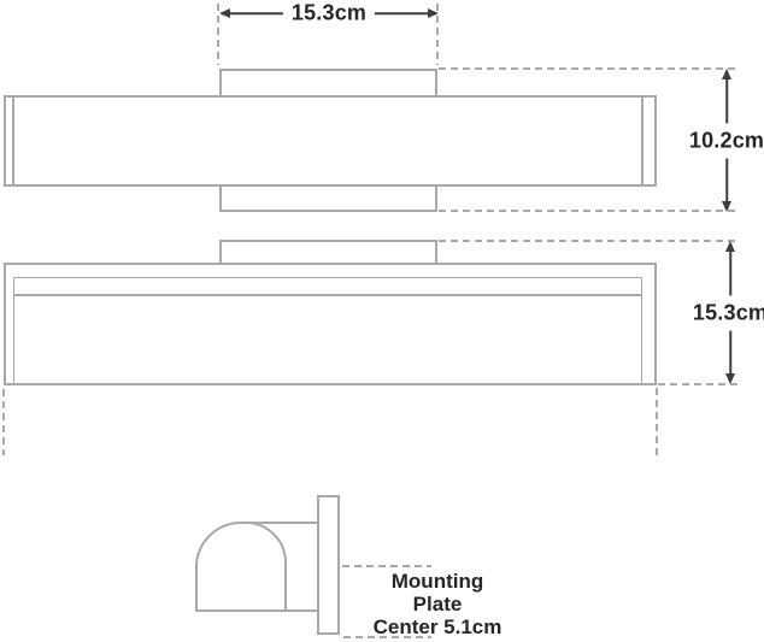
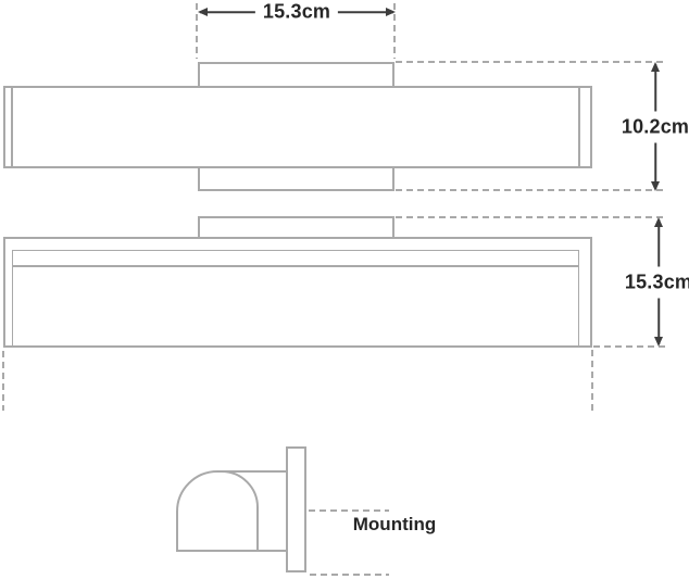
  15.3cm
  10.2cm
  15.3cm
  Mounting
- Plate
- Center 5.1cm
